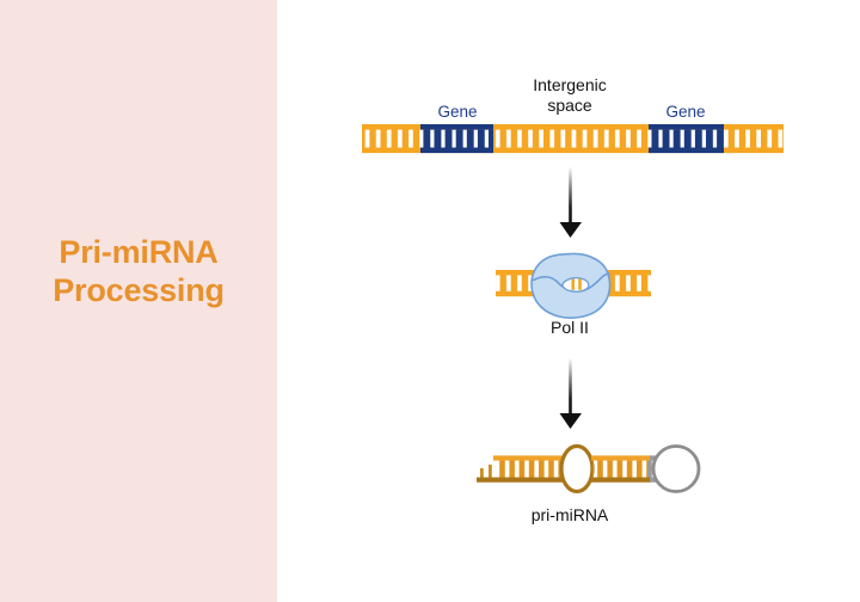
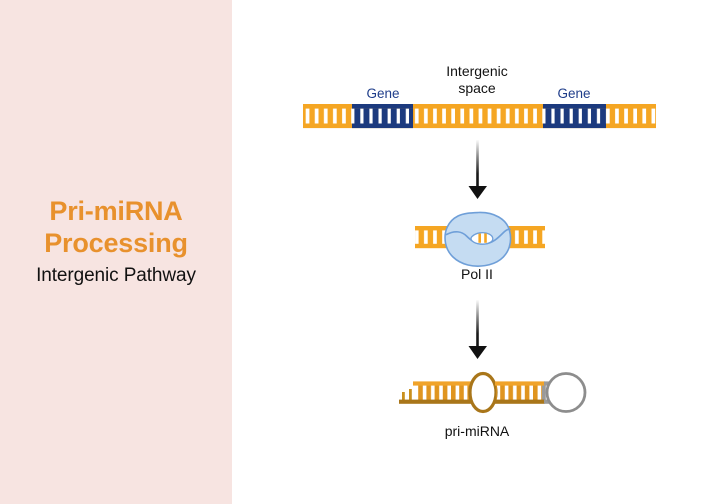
  Pri-miRNA
  Processing
+ Intergenic Pathway
  Intergenic
  space
  Gene
  Gene
  Pol II
  pri-miRNA
